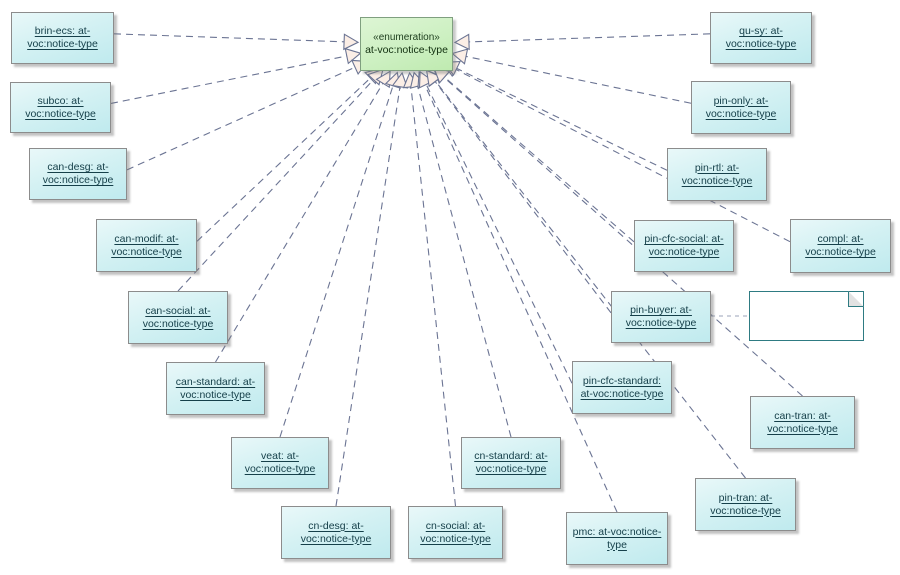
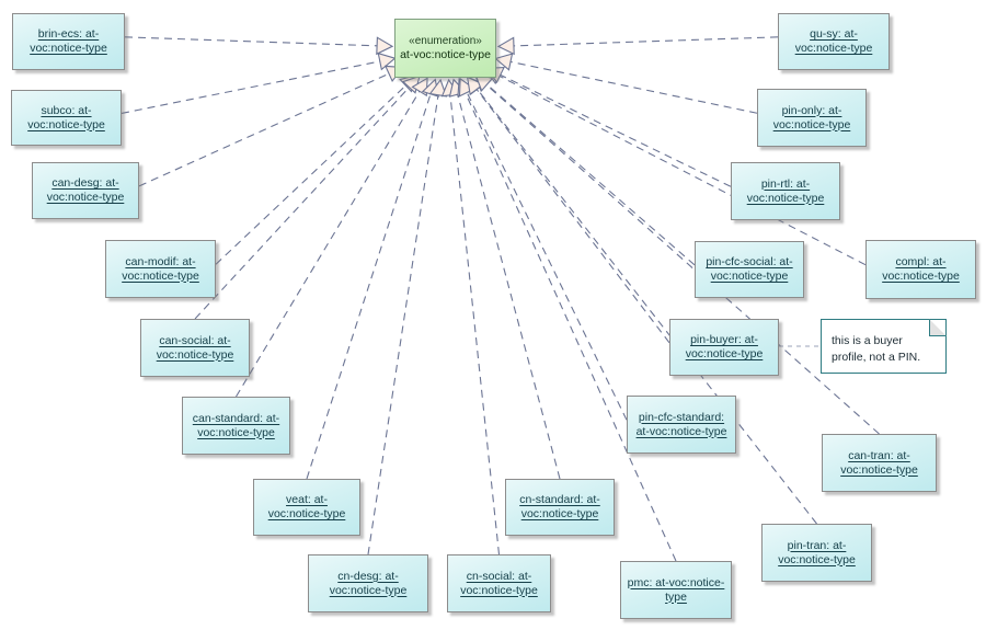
  «enumeration»
  at-voc:notice-type
  brin-ecs: at-voc:notice-type
  subco: at-voc:notice-type
  can-desg: at-voc:notice-type
  can-modif: at-voc:notice-type
  can-social: at-voc:notice-type
  can-standard: at-voc:notice-type
  veat: at-voc:notice-type
  cn-desg: at-voc:notice-type
  cn-social: at-voc:notice-type
  cn-standard: at-voc:notice-type
  pmc: at-voc:notice-type
  pin-tran: at-voc:notice-type
  can-tran: at-voc:notice-type
  pin-cfc-standard: at-voc:notice-type
  pin-buyer: at-voc:notice-type
  pin-cfc-social: at-voc:notice-type
  compl: at-voc:notice-type
  pin-rtl: at-voc:notice-type
  pin-only: at-voc:notice-type
  qu-sy: at-voc:notice-type
+ this is a buyer profile, not a PIN.
